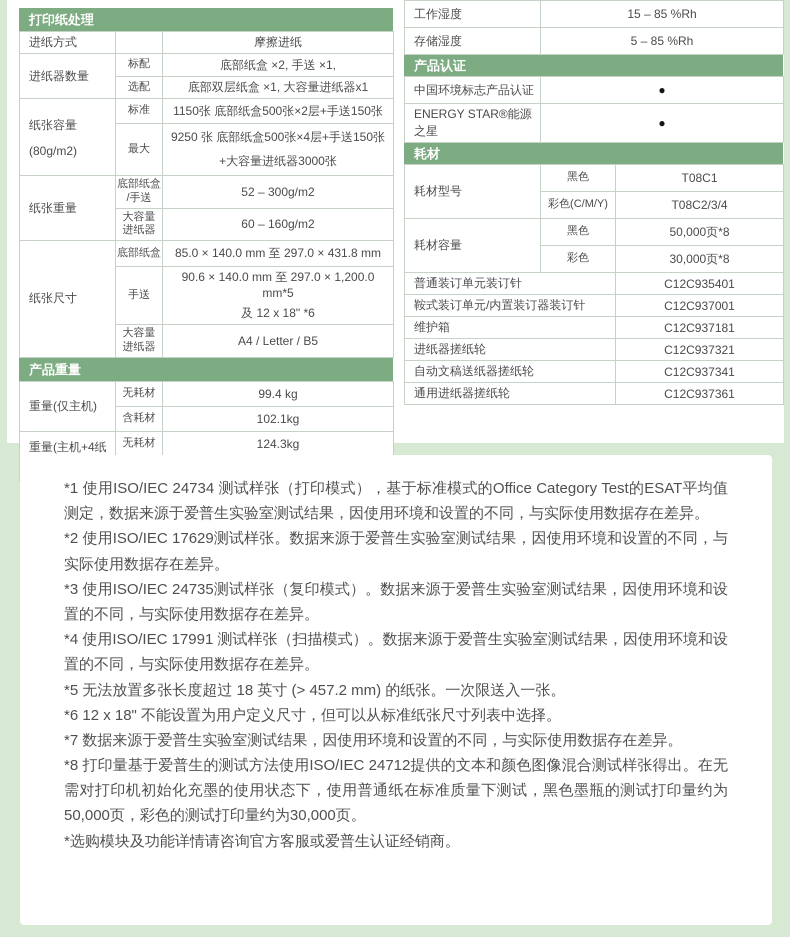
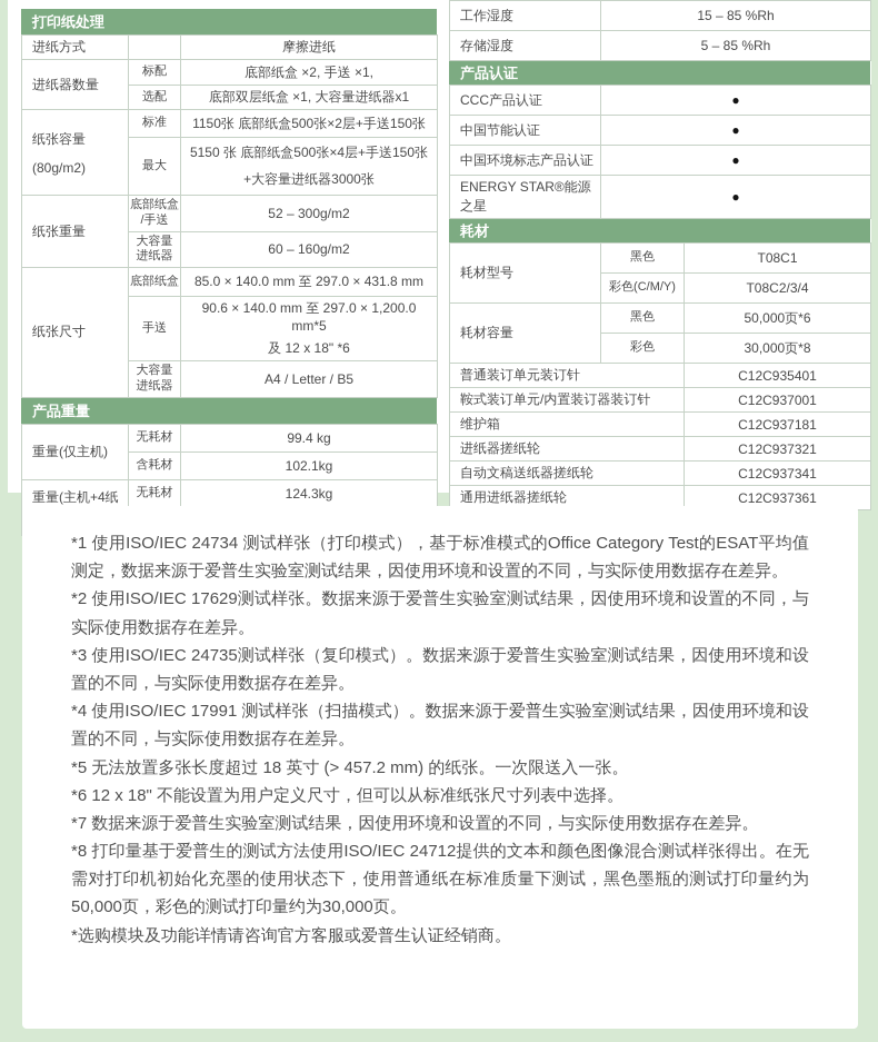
  打印纸处理
  进纸方式		摩擦进纸
  进纸器数量	标配	底部纸盒 ×2, 手送 ×1,
  选配	底部双层纸盒 ×1, 大容量进纸器x1
  纸张容量 (80g/m2)	标准	1150张 底部纸盒500张×2层+手送150张
- 最大	9250 张 底部纸盒500张×4层+手送150张 +大容量进纸器3000张
+ 最大	5150 张 底部纸盒500张×4层+手送150张 +大容量进纸器3000张
  纸张重量	底部纸盒 /手送	52 – 300g/m2
  大容量 进纸器	60 – 160g/m2
  纸张尺寸	底部纸盒	85.0 × 140.0 mm 至 297.0 × 431.8 mm
  手送	90.6 × 140.0 mm 至 297.0 × 1,200.0 mm*5 及 12 x 18" *6
  大容量 进纸器	A4 / Letter / B5
  产品重量
  重量(仅主机)	无耗材	99.4 kg
  含耗材	102.1kg
  重量(主机+4纸	无耗材	124.3kg
  工作湿度	15 – 85 %Rh
  存储湿度	5 – 85 %Rh
  产品认证
+ CCC产品认证	●
+ 中国节能认证	●
  中国环境标志产品认证	●
  ENERGY STAR®能源之星	●
  耗材
  耗材型号	黑色	T08C1
  彩色(C/M/Y)	T08C2/3/4
- 耗材容量	黑色	50,000页*8
+ 耗材容量	黑色	50,000页*6
  彩色	30,000页*8
  普通装订单元装订针	C12C935401
  鞍式装订单元/内置装订器装订针	C12C937001
  维护箱	C12C937181
  进纸器搓纸轮	C12C937321
  自动文稿送纸器搓纸轮	C12C937341
  通用进纸器搓纸轮	C12C937361
  *1 使用ISO/IEC 24734 测试样张（打印模式），基于标准模式的Office Category Test的ESAT平均值测定，数据来源于爱普生实验室测试结果，因使用环境和设置的不同，与实际使用数据存在差异。
  *2 使用ISO/IEC 17629测试样张。数据来源于爱普生实验室测试结果，因使用环境和设置的不同，与实际使用数据存在差异。
  *3 使用ISO/IEC 24735测试样张（复印模式）。数据来源于爱普生实验室测试结果，因使用环境和设置的不同，与实际使用数据存在差异。
  *4 使用ISO/IEC 17991 测试样张（扫描模式）。数据来源于爱普生实验室测试结果，因使用环境和设置的不同，与实际使用数据存在差异。
  *5 无法放置多张长度超过 18 英寸 (> 457.2 mm) 的纸张。一次限送入一张。
  *6 12 x 18" 不能设置为用户定义尺寸，但可以从标准纸张尺寸列表中选择。
  *7 数据来源于爱普生实验室测试结果，因使用环境和设置的不同，与实际使用数据存在差异。
  *8 打印量基于爱普生的测试方法使用ISO/IEC 24712提供的文本和颜色图像混合测试样张得出。在无需对打印机初始化充墨的使用状态下，使用普通纸在标准质量下测试，黑色墨瓶的测试打印量约为50,000页，彩色的测试打印量约为30,000页。
  *选购模块及功能详情请咨询官方客服或爱普生认证经销商。
